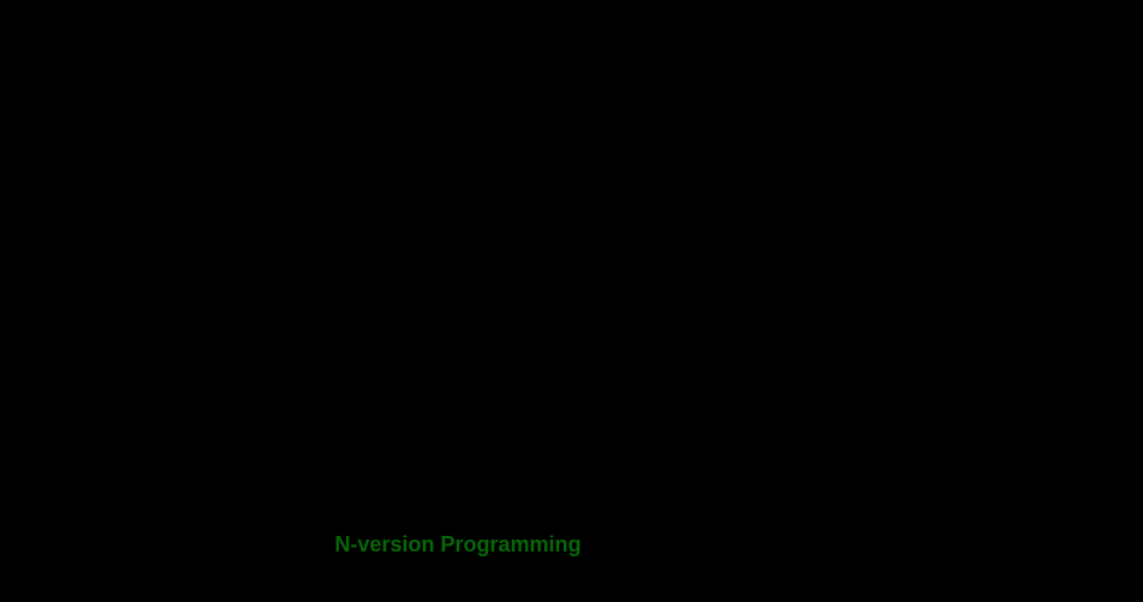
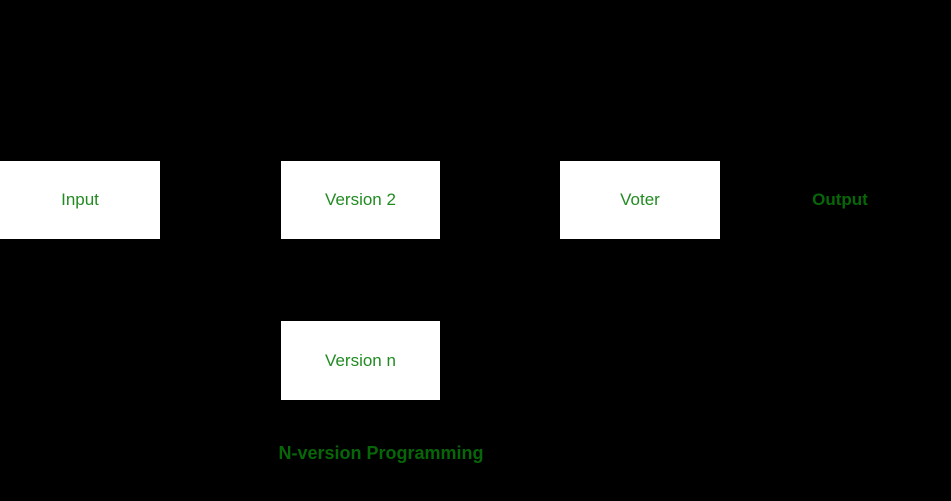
+ Input
+ Version 2
+ Version n
+ Voter
+ Output
  N-version Programming
